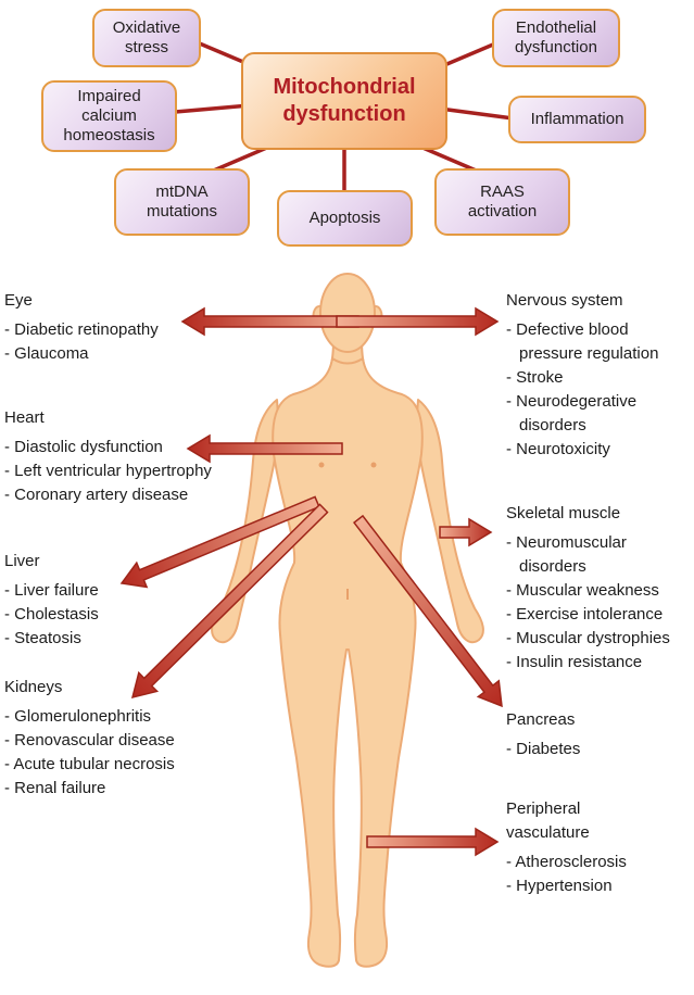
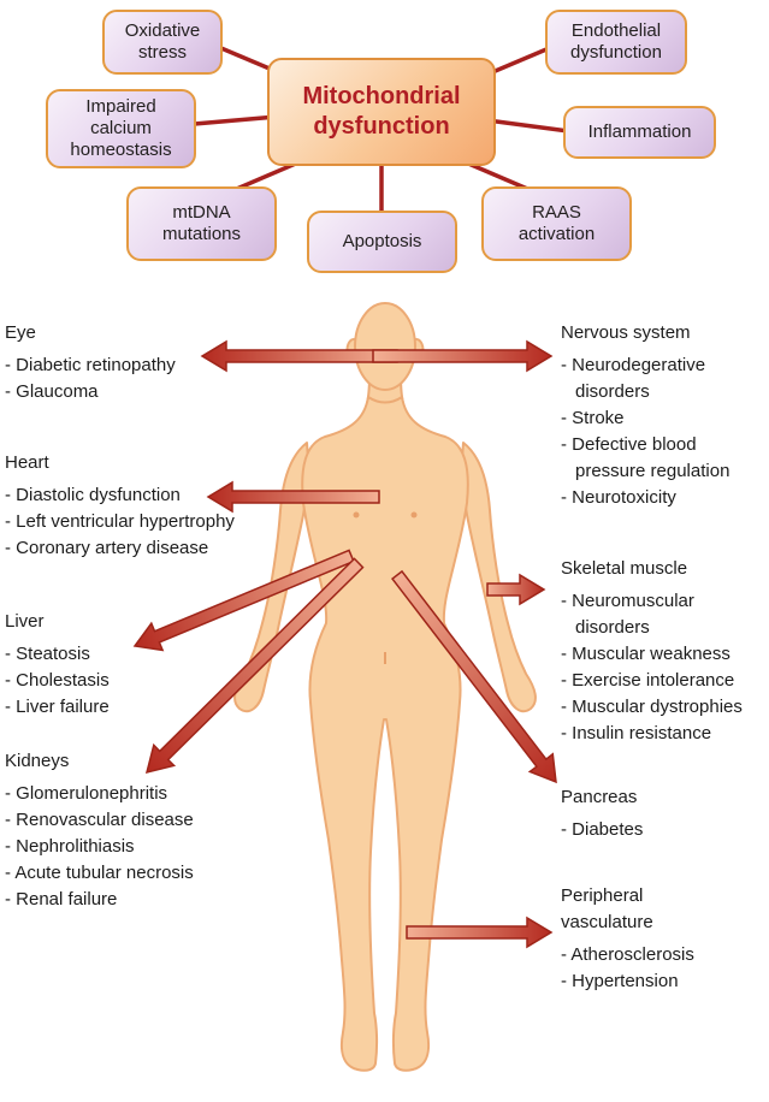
  Mitochondrial dysfunction
  Oxidative stress
  Endothelial dysfunction
  Impaired calcium homeostasis
  Inflammation
  mtDNA mutations
  Apoptosis
  RAAS activation
  Eye
  - Diabetic retinopathy
  - Glaucoma
  Heart
  - Diastolic dysfunction
  - Left ventricular hypertrophy
  - Coronary artery disease
  Liver
- - Liver failure
+ - Steatosis
  - Cholestasis
- - Steatosis
+ - Liver failure
  Kidneys
  - Glomerulonephritis
  - Renovascular disease
+ - Nephrolithiasis
  - Acute tubular necrosis
  - Renal failure
  Nervous system
- - Defective blood pressure regulation
+ - Neurodegerative disorders
  - Stroke
- - Neurodegerative disorders
+ - Defective blood pressure regulation
  - Neurotoxicity
  Skeletal muscle
  - Neuromuscular disorders
  - Muscular weakness
  - Exercise intolerance
  - Muscular dystrophies
  - Insulin resistance
  Pancreas
  - Diabetes
  Peripheral vasculature
  - Atherosclerosis
  - Hypertension
